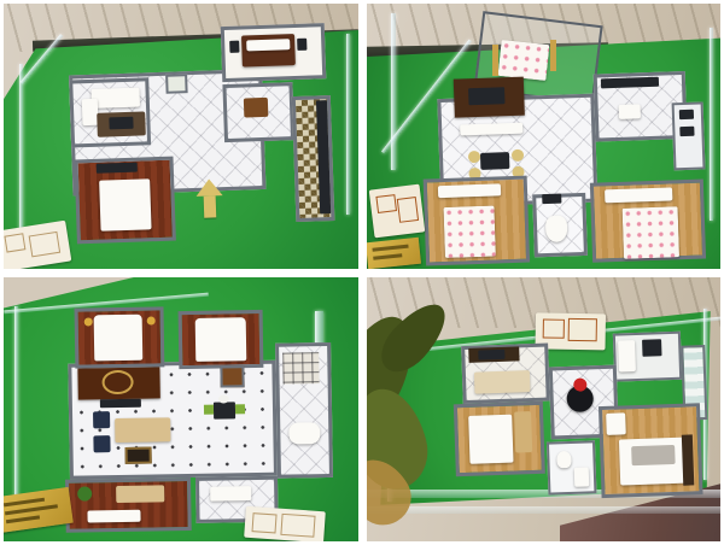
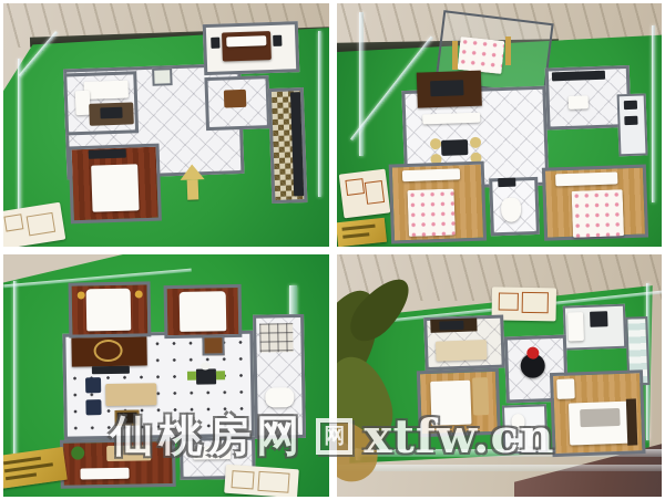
+ 仙桃房网
+ 网
+ xtfw.cn
